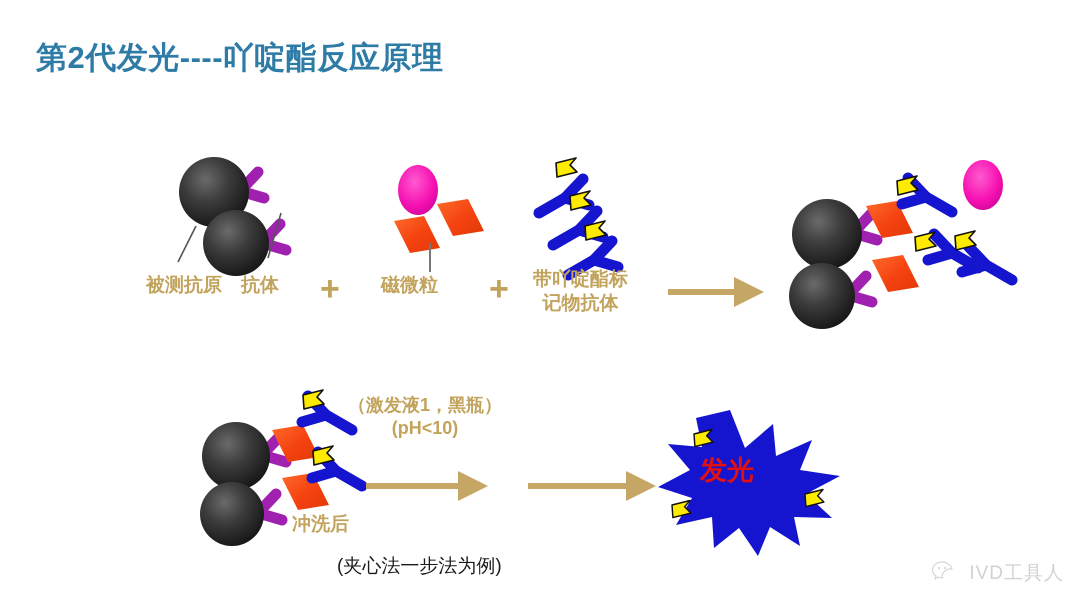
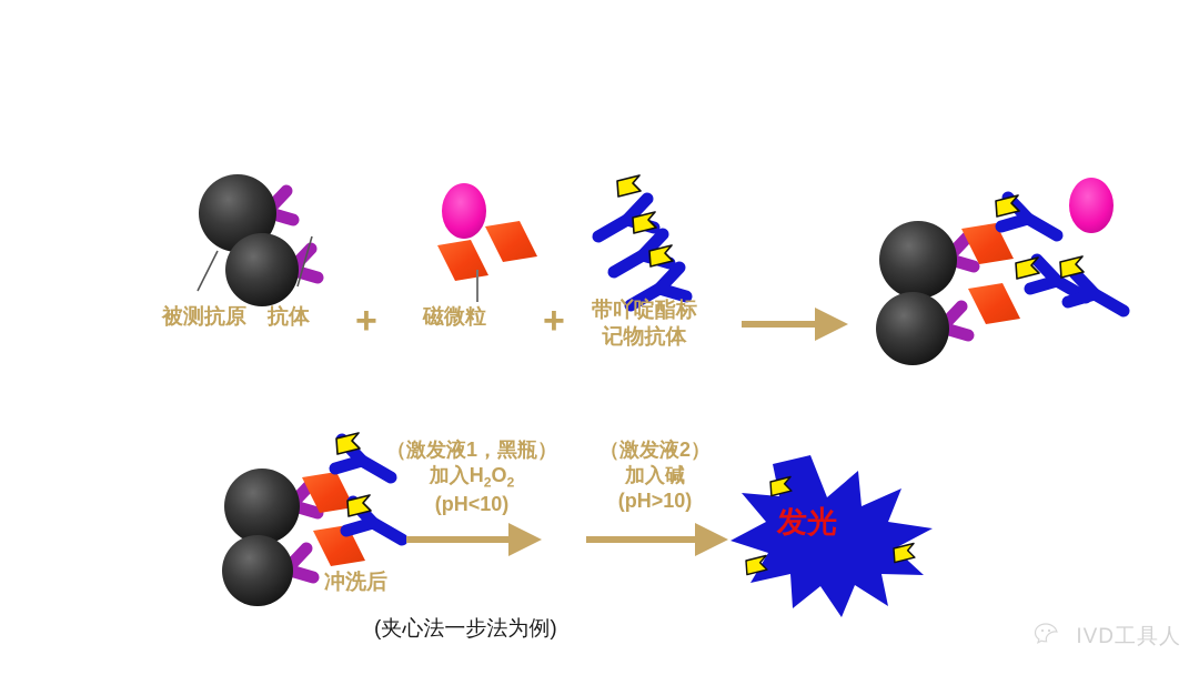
- 第2代发光----吖啶酯反应原理
  被测抗原
  抗体
  +
  磁微粒
  +
  带吖啶酯标
  记物抗体
  （激发液1，黑瓶）
+ 加入H2O2
  (pH<10)
+ （激发液2）
+ 加入碱
+ (pH>10)
  冲洗后
  发光
  (夹心法一步法为例)
  IVD工具人
